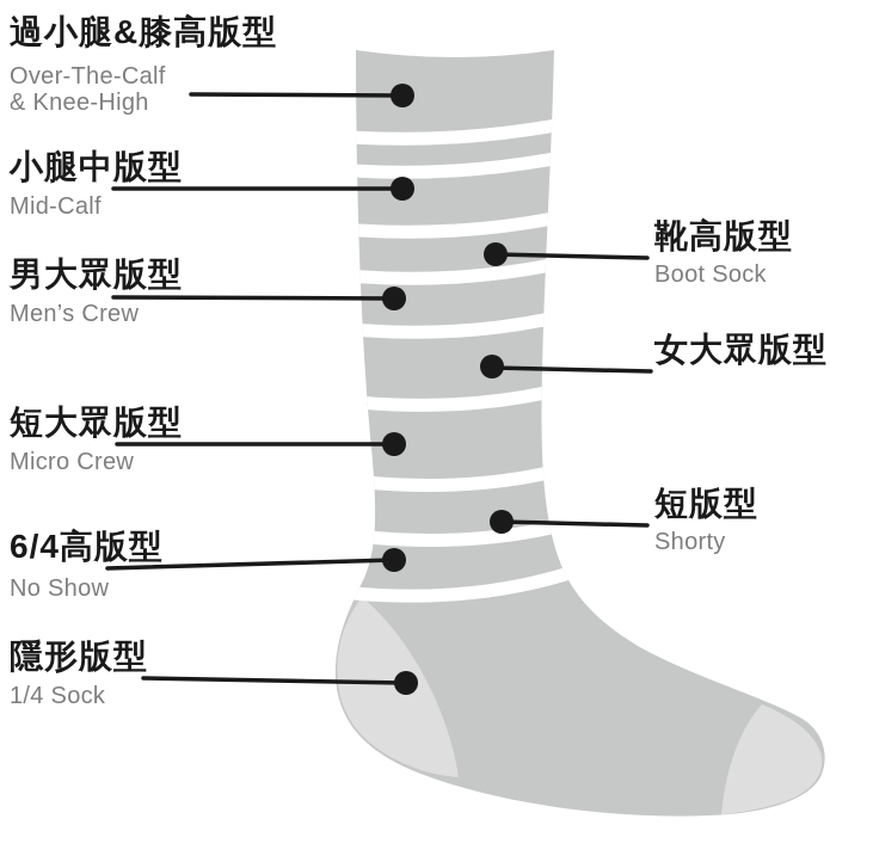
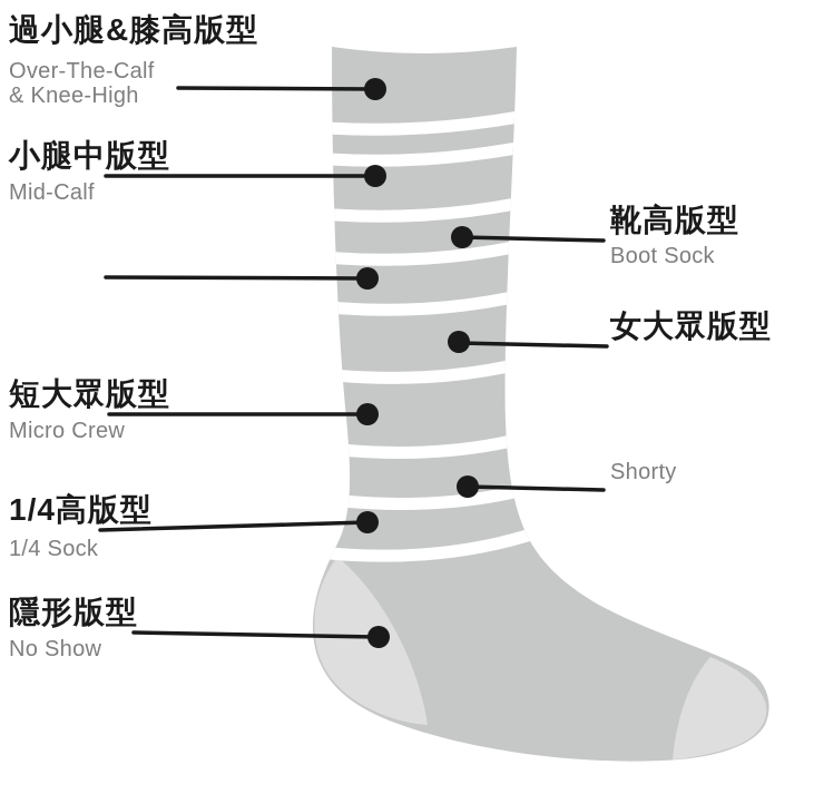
  過小腿&膝高版型
  Over-The-Calf & Knee-High
  小腿中版型
  Mid-Calf
- 男大眾版型
- Men’s Crew
  短大眾版型
  Micro Crew
- 6/4高版型
+ 1/4高版型
- No Show
+ 1/4 Sock
  隱形版型
- 1/4 Sock
+ No Show
  靴高版型
  Boot Sock
  女大眾版型
- 短版型
  Shorty
